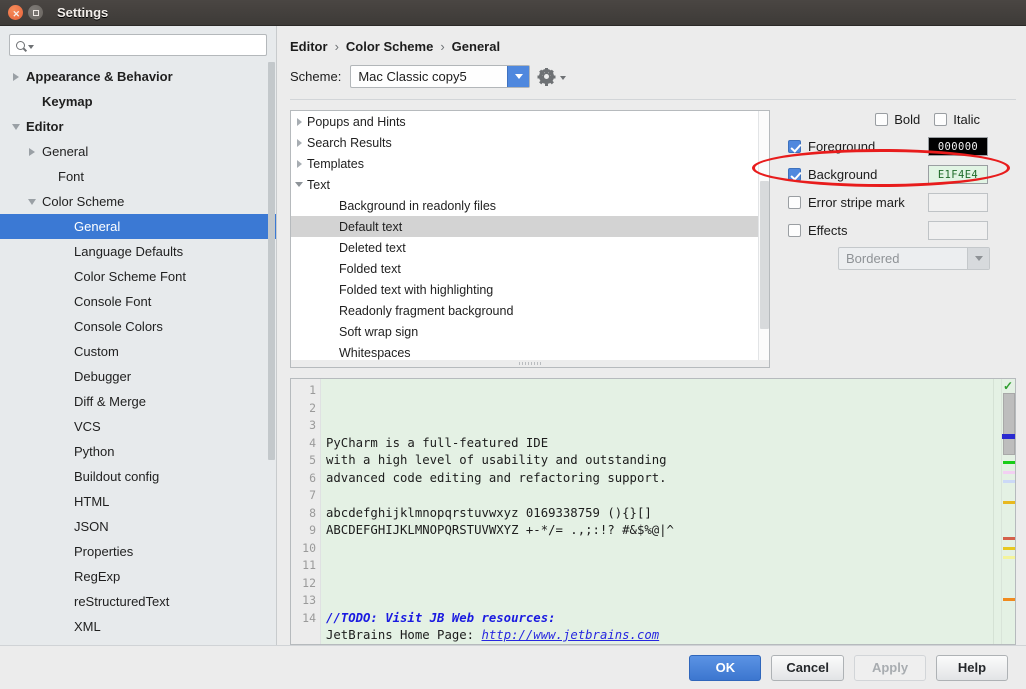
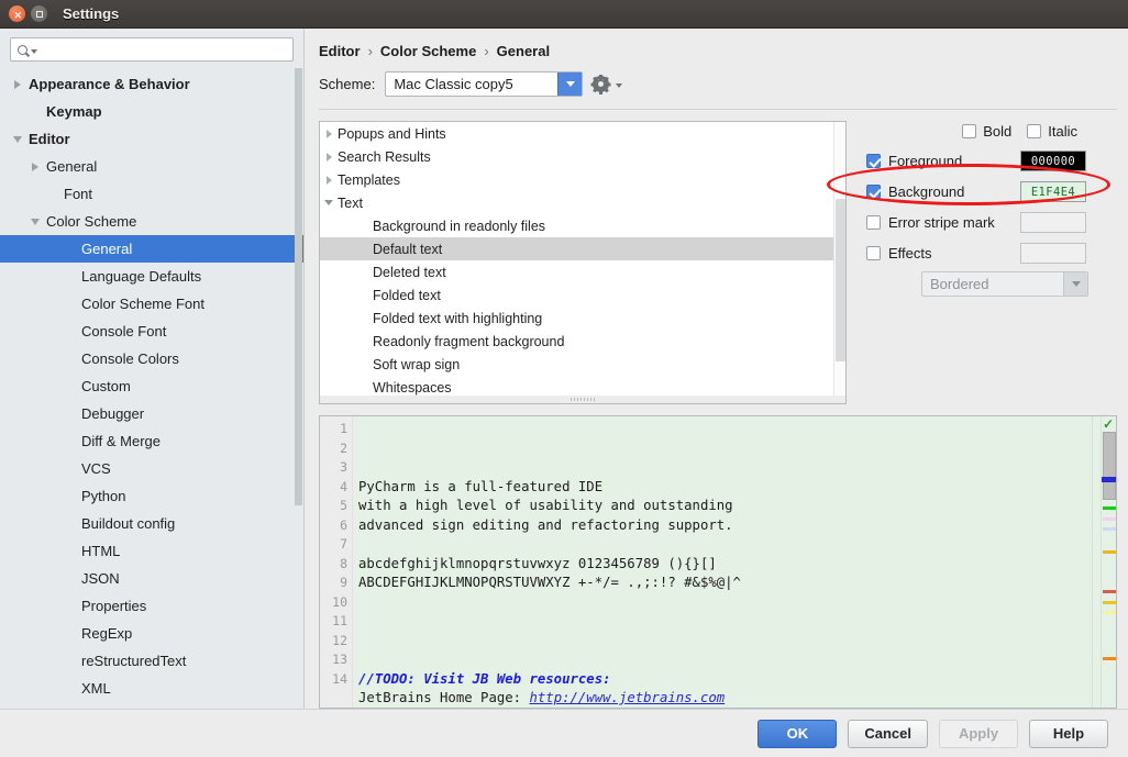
  ✕
  Settings
  Appearance & Behavior
  Keymap
  Editor
  General
  Font
  Color Scheme
  General
  Language Defaults
  Color Scheme Font
  Console Font
  Console Colors
  Custom
  Debugger
  Diff & Merge
  VCS
  Python
  Buildout config
  HTML
  JSON
  Properties
  RegExp
  reStructuredText
  XML
  Editor
  ›
  Color Scheme
  ›
  General
  Scheme:
  Mac Classic copy5
  Popups and Hints
  Search Results
  Templates
  Text
  Background in readonly files
  Default text
  Deleted text
  Folded text
  Folded text with highlighting
  Readonly fragment background
  Soft wrap sign
  Whitespaces
  Bold
  Italic
  Foreground
  000000
  Background
  E1F4E4
  Error stripe mark
  Effects
  Bordered
  1
  2
  3
  4
  5
  6
  7
  8
  9
  10
  11
  12
  13
  14
  PyCharm is a full-featured IDE
  with a high level of usability and outstanding
- advanced code editing and refactoring support.
+ advanced sign editing and refactoring support.
- abcdefghijklmnopqrstuvwxyz 0169338759 (){}[]
+ abcdefghijklmnopqrstuvwxyz 0123456789 (){}[]
  ABCDEFGHIJKLMNOPQRSTUVWXYZ +-*/= .,;:!? #&$%@|^
  //TODO: Visit JB Web resources:
  JetBrains Home Page: http://www.jetbrains.com
  ✓
  OK
  Cancel
  Apply
  Help
